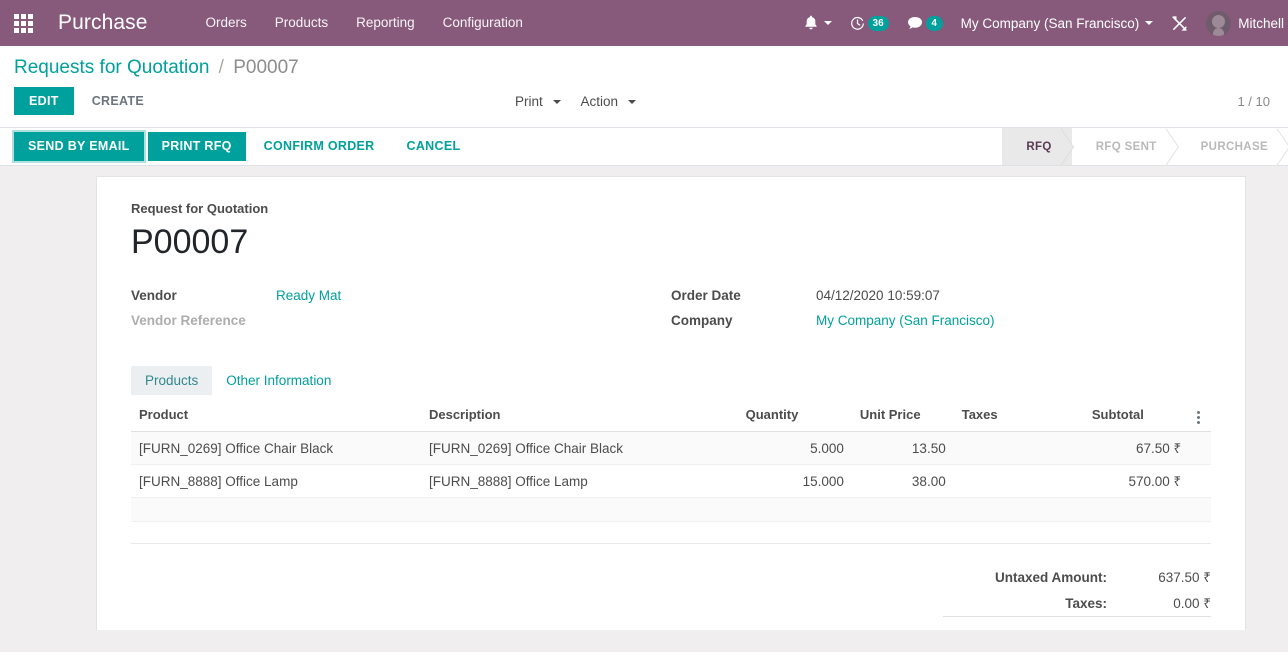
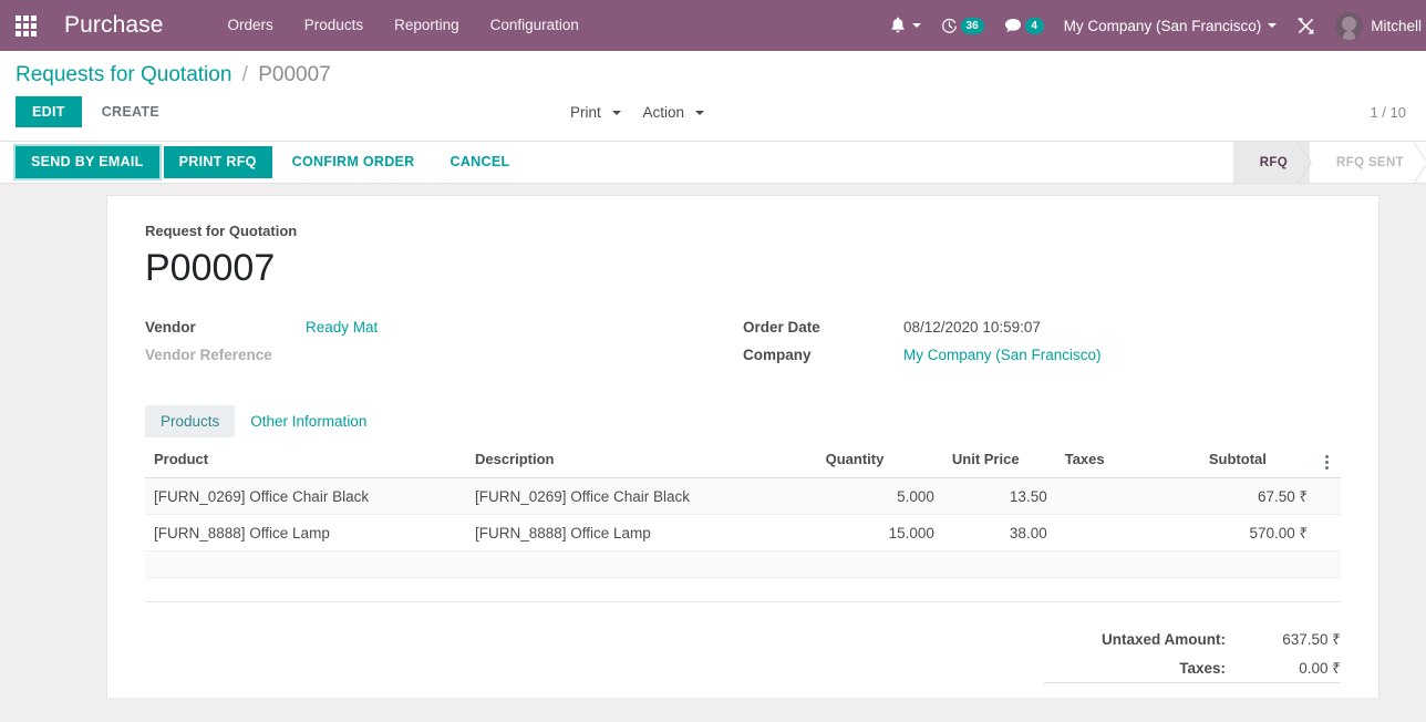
  Purchase
  Orders
  Products
  Reporting
  Configuration
  36
  4
  My Company (San Francisco)
  Mitchell
  Requests for Quotation / P00007
  EDIT
  CREATE
  Print
  Action
  1 / 10
  SEND BY EMAIL
  PRINT RFQ
  CONFIRM ORDER
  CANCEL
  RFQ
  RFQ SENT
- PURCHASE
  Request for Quotation
  P00007
  Vendor
  Ready Mat
  Vendor Reference
  Order Date
- 04/12/2020 10:59:07
+ 08/12/2020 10:59:07
  Company
  My Company (San Francisco)
  Products
  Other Information
  Product	Description	Quantity	Unit Price	Taxes	Subtotal
  [FURN_0269] Office Chair Black	[FURN_0269] Office Chair Black	5.000	13.50		67.50 ₹
  [FURN_8888] Office Lamp	[FURN_8888] Office Lamp	15.000	38.00		570.00 ₹
  Untaxed Amount:	637.50 ₹
  Taxes:	0.00 ₹
